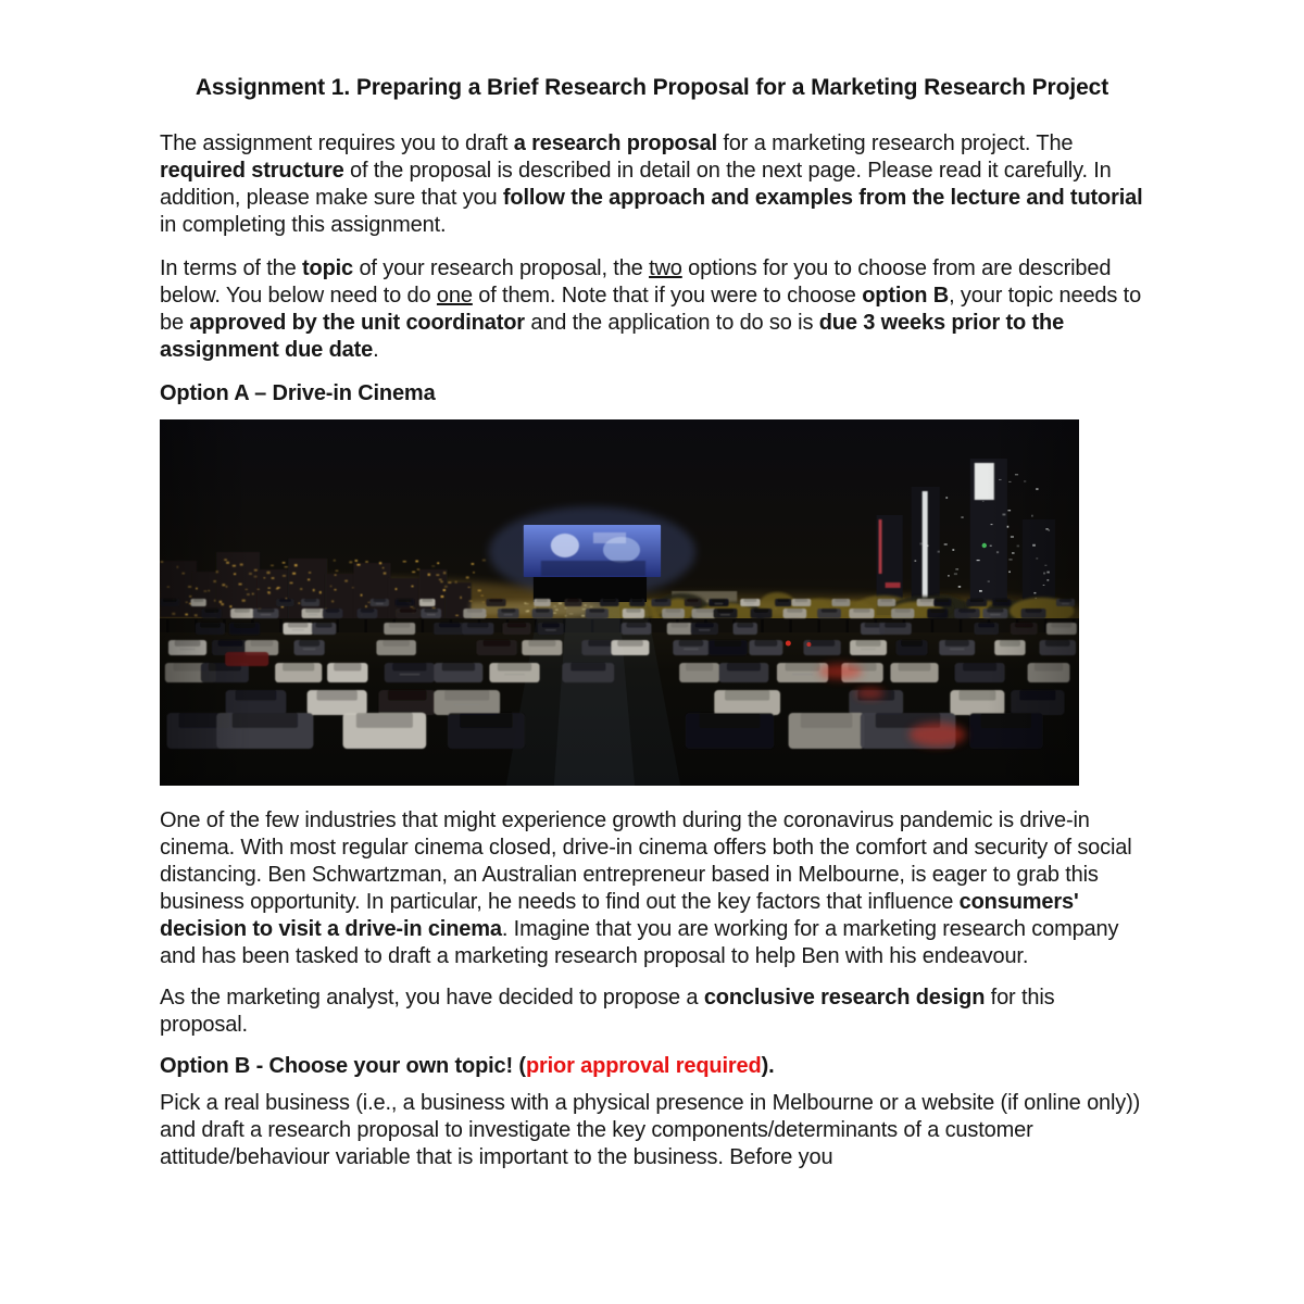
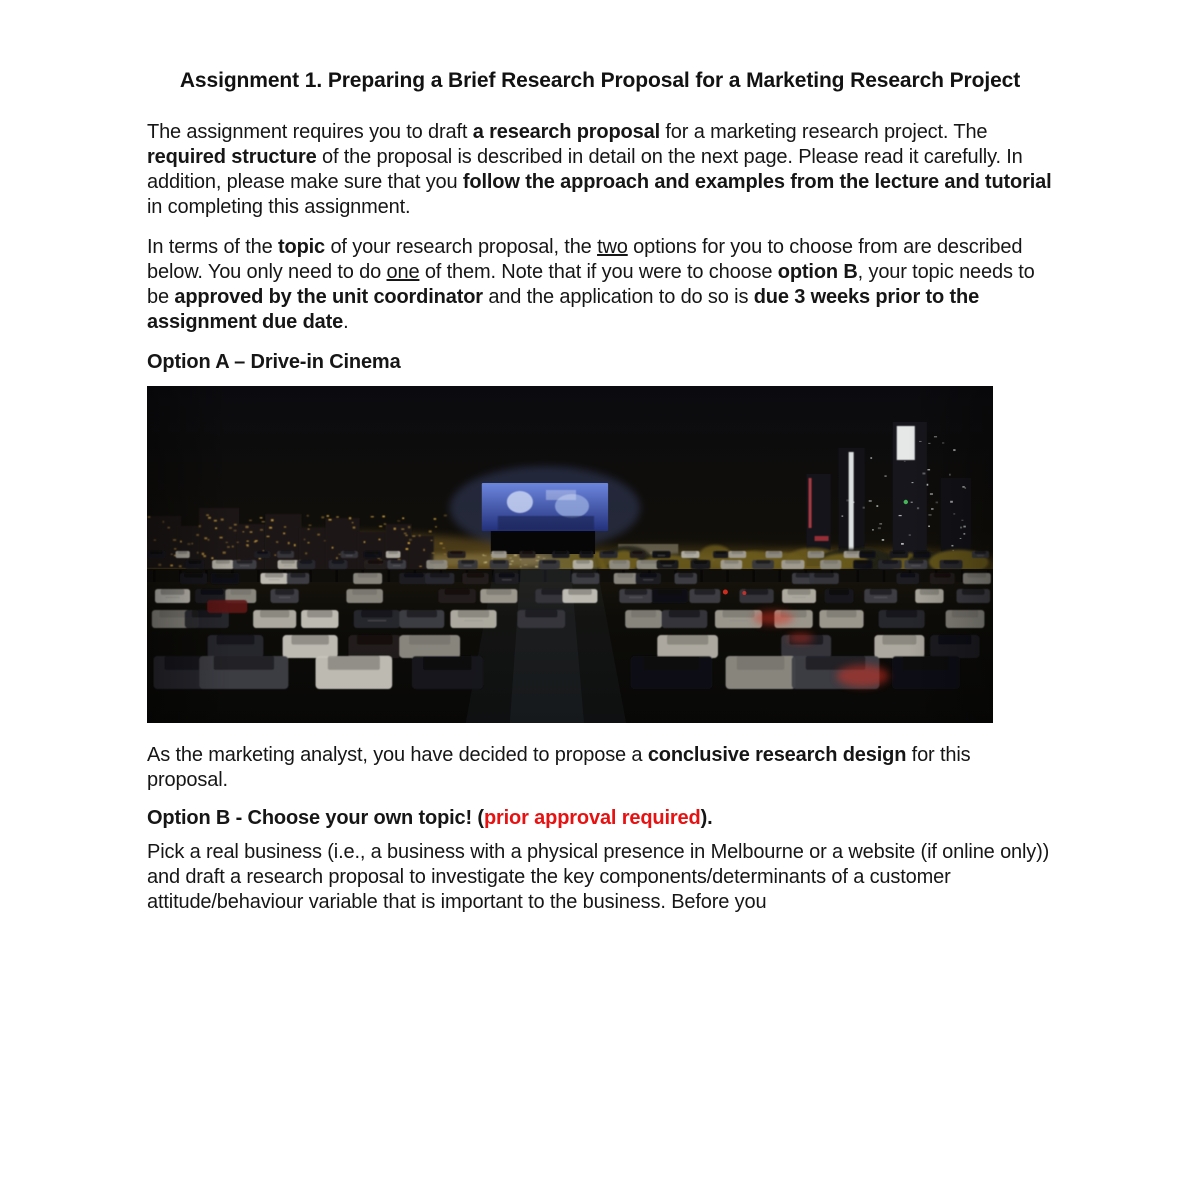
  Assignment 1. Preparing a Brief Research Proposal for a Marketing Research Project
  The assignment requires you to draft a research proposal for a marketing research project. The required structure of the proposal is described in detail on the next page. Please read it carefully. In addition, please make sure that you follow the approach and examples from the lecture and tutorial in completing this assignment.
- In terms of the topic of your research proposal, the two options for you to choose from are described below. You below need to do one of them. Note that if you were to choose option B, your topic needs to be approved by the unit coordinator and the application to do so is due 3 weeks prior to the assignment due date.
+ In terms of the topic of your research proposal, the two options for you to choose from are described below. You only need to do one of them. Note that if you were to choose option B, your topic needs to be approved by the unit coordinator and the application to do so is due 3 weeks prior to the assignment due date.
  Option A – Drive-in Cinema
- One of the few industries that might experience growth during the coronavirus pandemic is drive-in cinema. With most regular cinema closed, drive-in cinema offers both the comfort and security of social distancing. Ben Schwartzman, an Australian entrepreneur based in Melbourne, is eager to grab this business opportunity. In particular, he needs to find out the key factors that influence consumers' decision to visit a drive-in cinema. Imagine that you are working for a marketing research company and has been tasked to draft a marketing research proposal to help Ben with his endeavour.
  As the marketing analyst, you have decided to propose a conclusive research design for this proposal.
  Option B - Choose your own topic! (prior approval required).
  Pick a real business (i.e., a business with a physical presence in Melbourne or a website (if online only)) and draft a research proposal to investigate the key components/determinants of a customer attitude/behaviour variable that is important to the business. Before you
